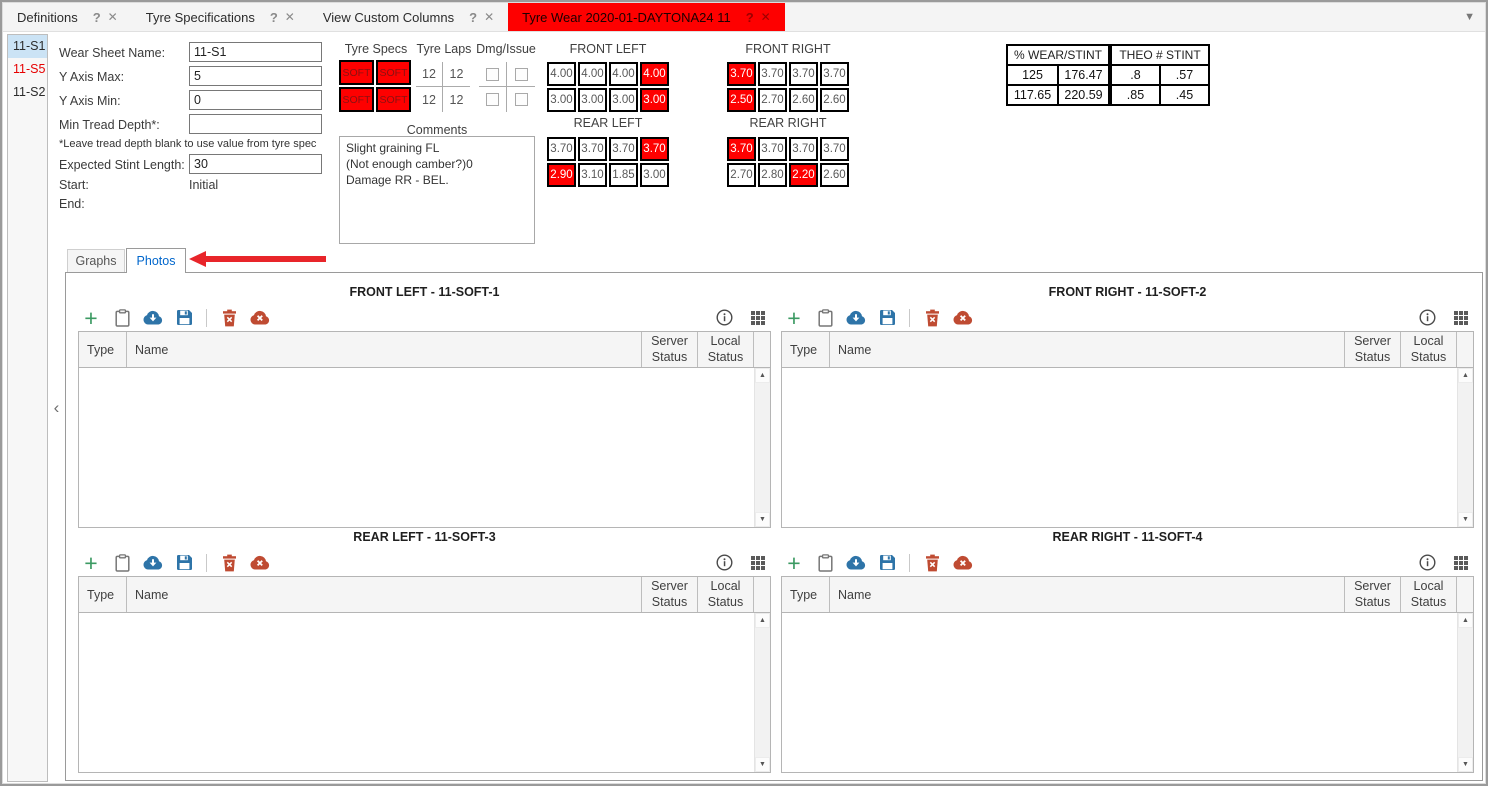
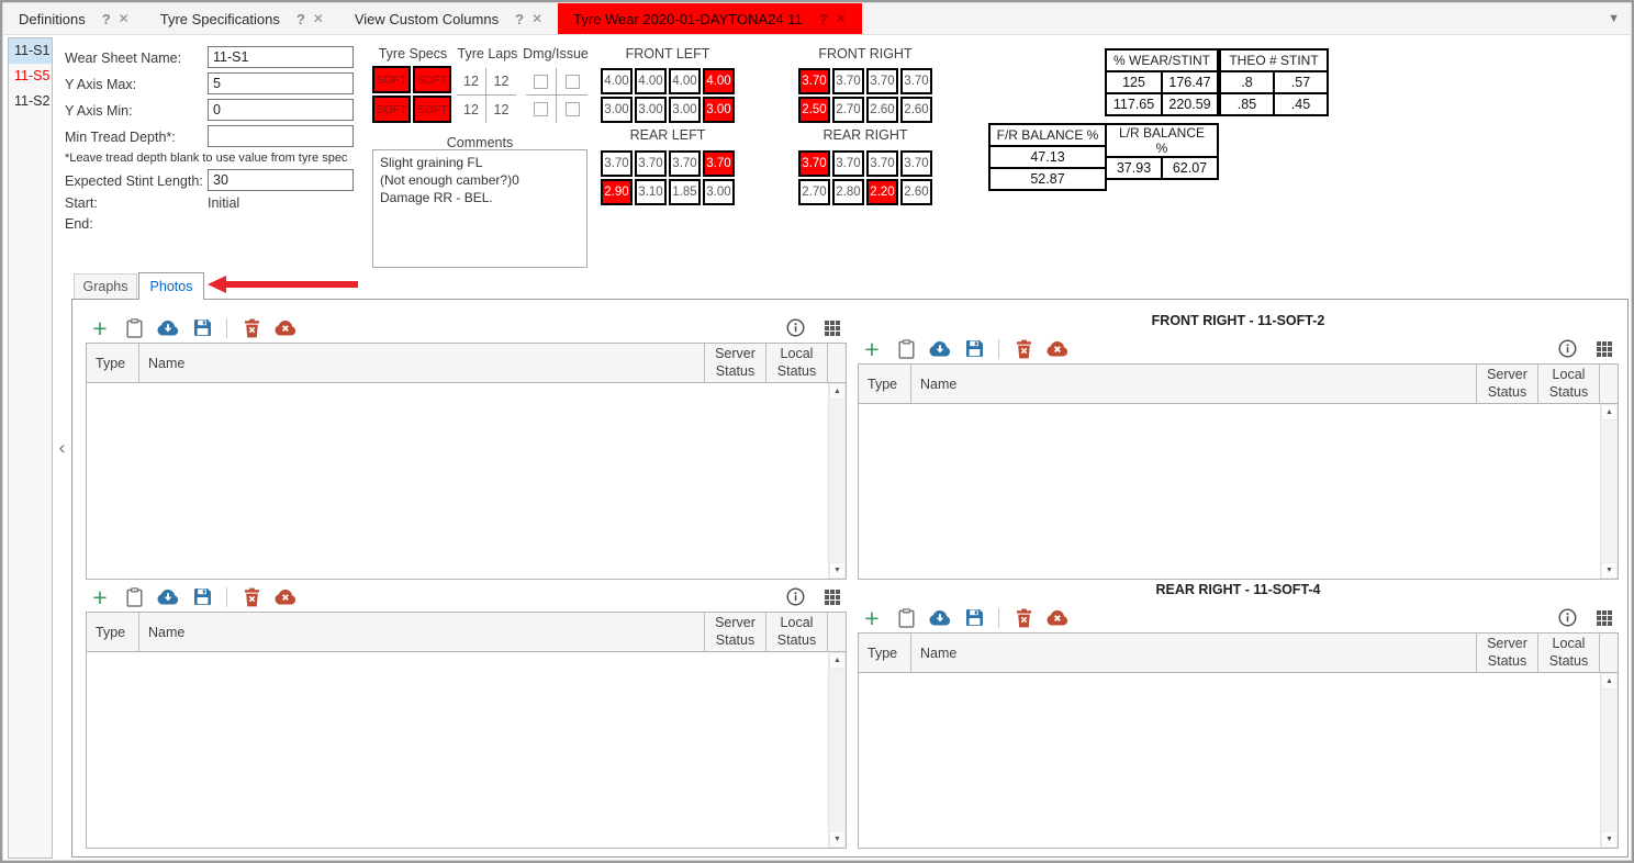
  Definitions
  ?
  ✕
  Tyre Specifications
  ?
  ✕
  View Custom Columns
  ?
  ✕
  Tyre Wear 2020-01-DAYTONA24 11
  ?
  ✕
  ▼
  11-S1
  11-S5
  11-S2
  ‹
  Wear Sheet Name:
  11-S1
  Y Axis Max:
  5
  Y Axis Min:
  0
  Min Tread Depth*:
  *Leave tread depth blank to use value from tyre spec
  Expected Stint Length:
  30
  Start:
  Initial
  End:
  Tyre Specs
  SOFT
  SOFT
  SOFT
  SOFT
  Tyre Laps
  12
  12
  12
  12
  Dmg/Issue
  Comments
  Slight graining FL
  (Not enough camber?)0
  Damage RR - BEL.
  FRONT LEFT
  4.00
  4.00
  4.00
  4.00
  3.00
  3.00
  3.00
  3.00
  FRONT RIGHT
  3.70
  3.70
  3.70
  3.70
  2.50
  2.70
  2.60
  2.60
  REAR LEFT
  3.70
  3.70
  3.70
  3.70
  2.90
  3.10
  1.85
  3.00
  REAR RIGHT
  3.70
  3.70
  3.70
  3.70
  2.70
  2.80
  2.20
  2.60
  % WEAR/STINT
  125	176.47
  117.65	220.59
  THEO # STINT
  .8	.57
  .85	.45
+ F/R BALANCE %
+ 47.13
+ 52.87
+ L/R BALANCE %
+ 37.93	62.07
  Graphs
  Photos
- FRONT LEFT - 11-SOFT-1
  +
  Type
  Name
  Server Status
  Local Status
  FRONT RIGHT - 11-SOFT-2
  +
  Type
  Name
  Server Status
  Local Status
- REAR LEFT - 11-SOFT-3
  +
  Type
  Name
  Server Status
  Local Status
  REAR RIGHT - 11-SOFT-4
  +
  Type
  Name
  Server Status
  Local Status
